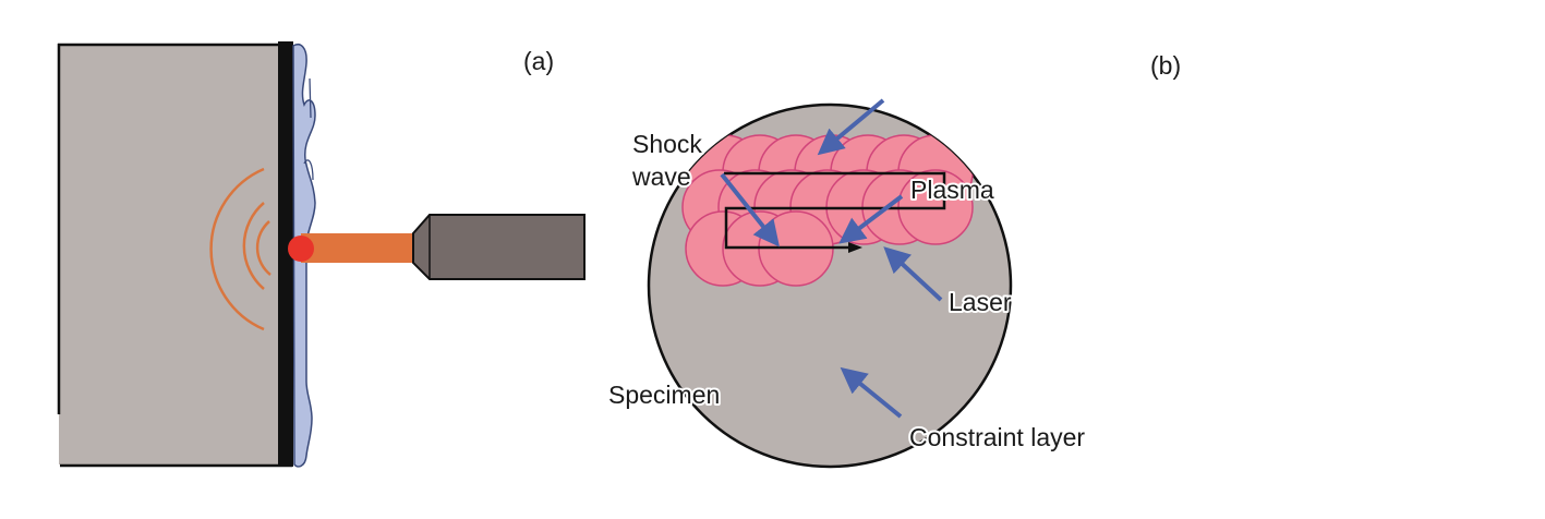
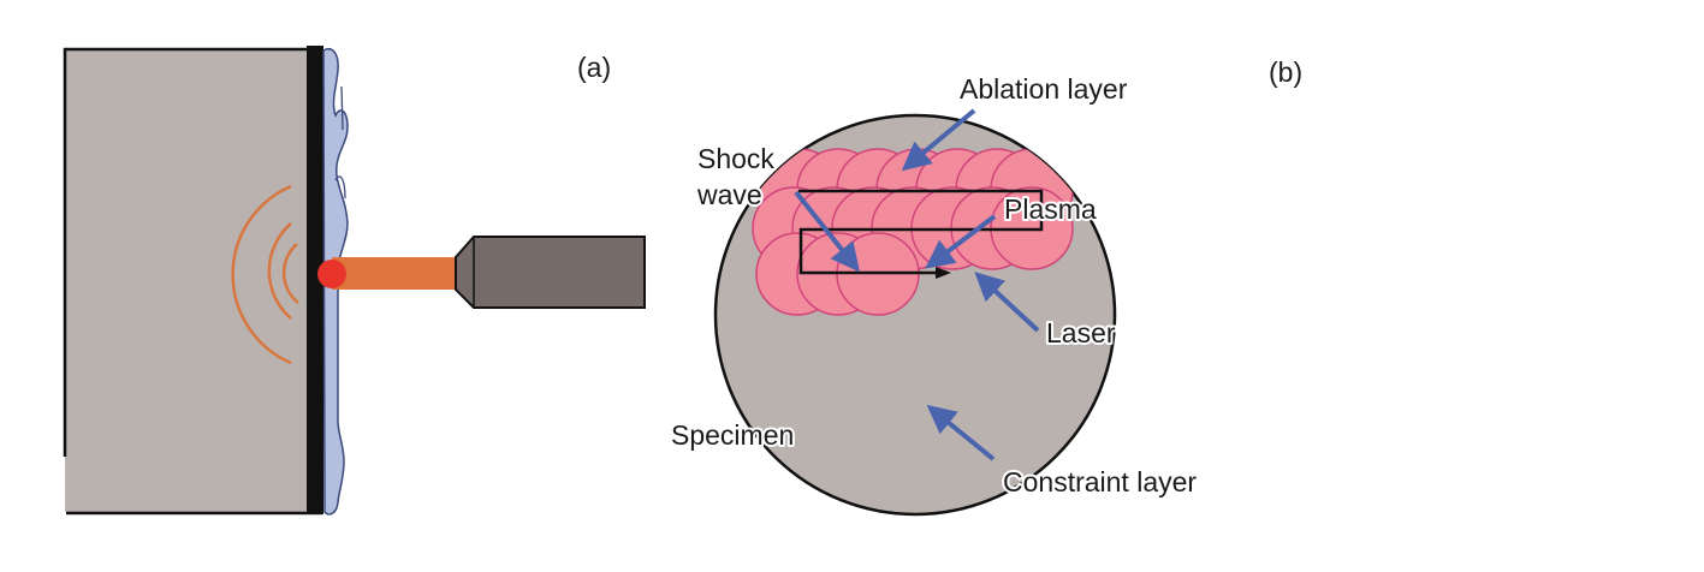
  (a)
+ Ablation layer
  Shock
  wave
  Plasma
  Laser
  Specimen
  Constraint layer
  (b)
